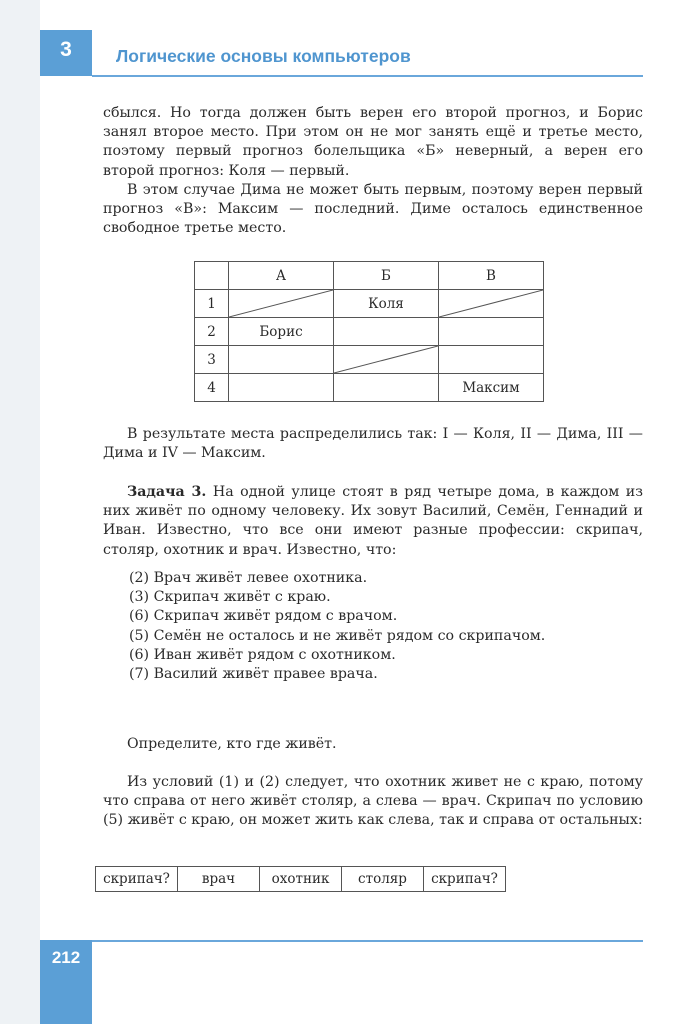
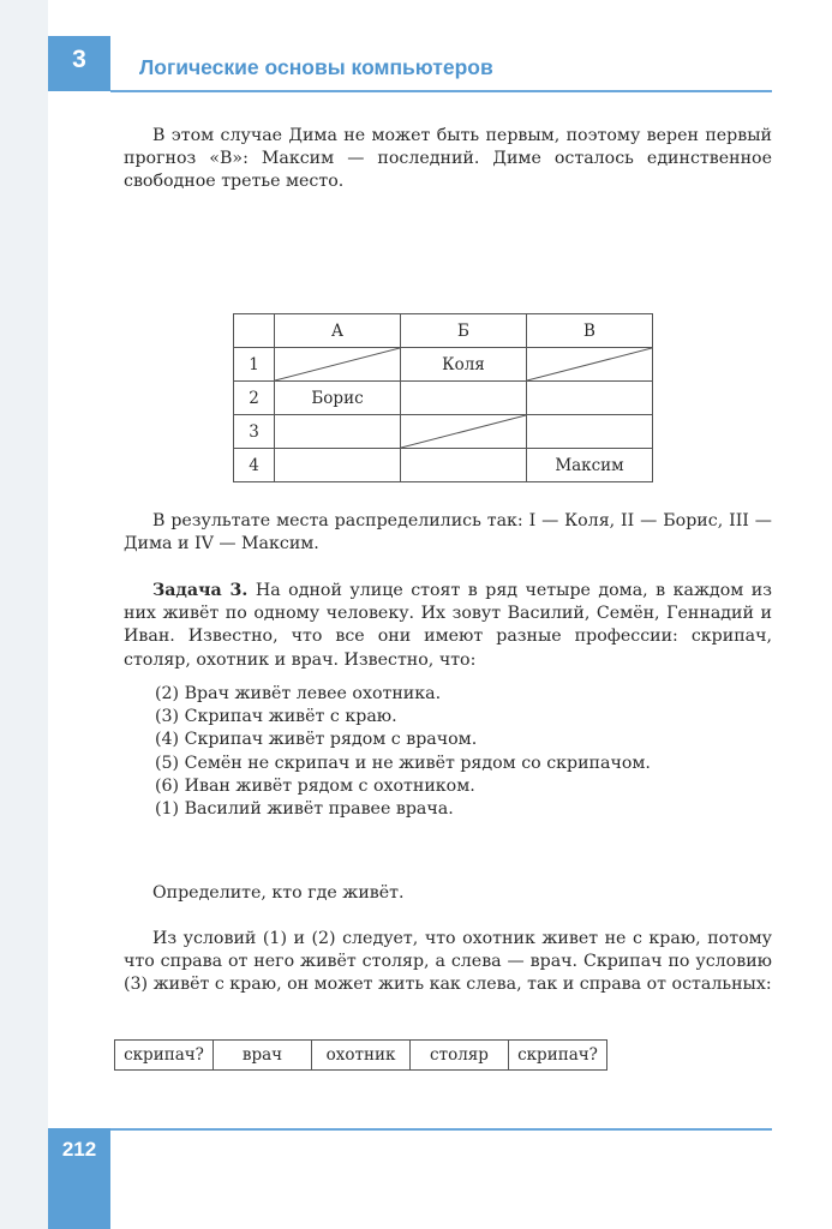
  3
  Логические основы компьютеров
- сбылся. Но тогда должен быть верен его второй прогноз, и Борис занял второе место. При этом он не мог занять ещё и третье место, поэтому первый прогноз болельщика «Б» неверный, а верен его второй прогноз: Коля — первый.
  В этом случае Дима не может быть первым, поэтому верен первый прогноз «В»: Максим — последний. Диме осталось единственное свободное третье место.
  	А	Б	В
  1		Коля
  2	Борис
  3
  4			Максим
- В результате места распределились так: I — Коля, II — Дима, III — Дима и IV — Максим.
+ В результате места распределились так: I — Коля, II — Борис, III — Дима и IV — Максим.
  Задача 3. На одной улице стоят в ряд четыре дома, в каждом из них живёт по одному человеку. Их зовут Василий, Семён, Геннадий и Иван. Известно, что все они имеют разные профессии: скрипач, столяр, охотник и врач. Известно, что:
  (2) Врач живёт левее охотника.
  (3) Скрипач живёт с краю.
- (6) Скрипач живёт рядом с врачом.
+ (4) Скрипач живёт рядом с врачом.
- (5) Семён не осталось и не живёт рядом со скрипачом.
+ (5) Семён не скрипач и не живёт рядом со скрипачом.
  (6) Иван живёт рядом с охотником.
- (7) Василий живёт правее врача.
+ (1) Василий живёт правее врача.
  Определите, кто где живёт.
- Из условий (1) и (2) следует, что охотник живет не с краю, потому что справа от него живёт столяр, а слева — врач. Скрипач по условию (5) живёт с краю, он может жить как слева, так и справа от остальных:
+ Из условий (1) и (2) следует, что охотник живет не с краю, потому что справа от него живёт столяр, а слева — врач. Скрипач по условию (3) живёт с краю, он может жить как слева, так и справа от остальных:
  скрипач?	врач	охотник	столяр	скрипач?
  212
